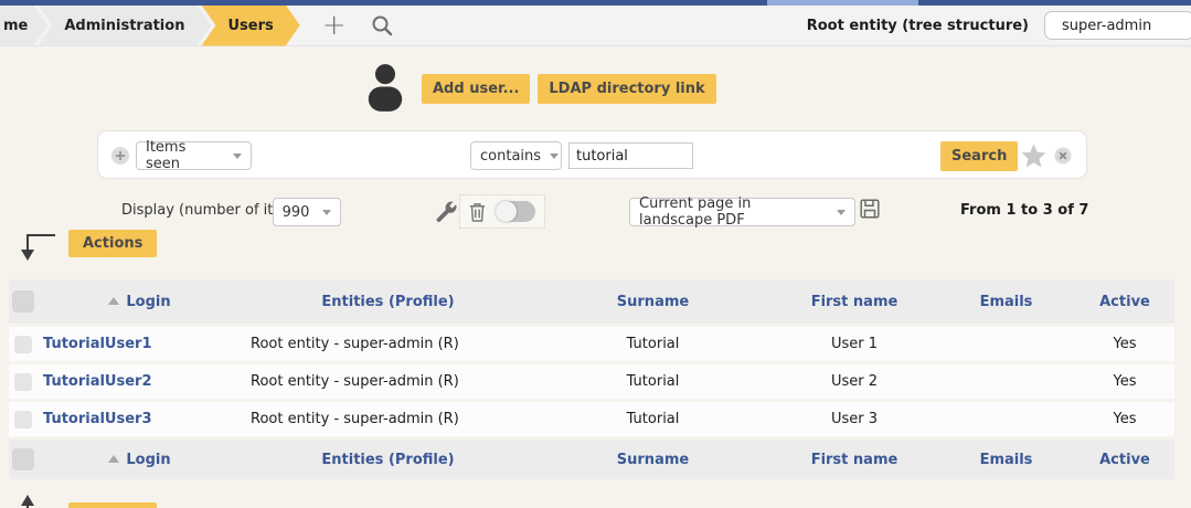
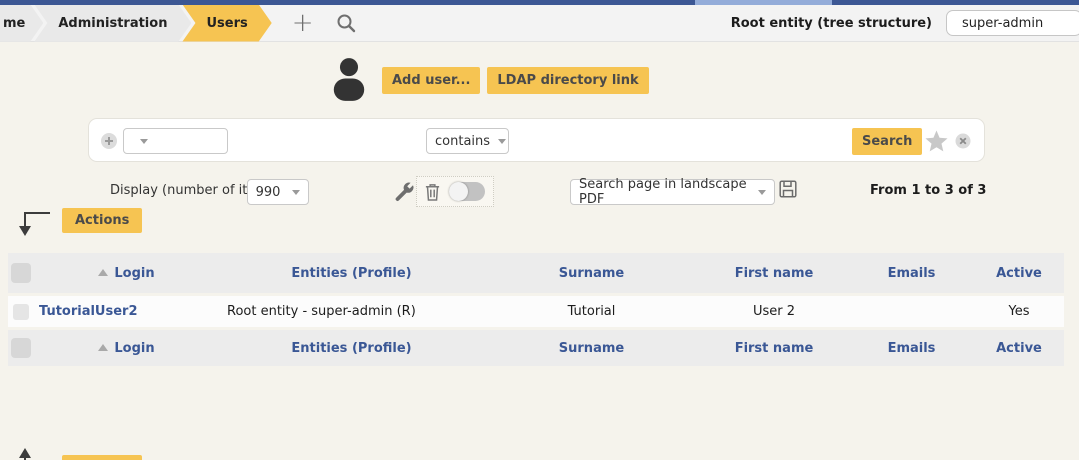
  me
  Administration
  Users
  +
  Root entity (tree structure)
  super-admin
  Add user...
  LDAP directory link
- Items seen
  contains
- tutorial
  Search
  Display (number of it
  990
- Current page in landscape PDF
+ Search page in landscape PDF
- From 1 to 3 of 7
+ From 1 to 3 of 3
  Actions
  	Login	Entities (Profile)	Surname	First name	Emails	Active
- 	TutorialUser1	Root entity - super-admin (R)	Tutorial	User 1		Yes
  	TutorialUser2	Root entity - super-admin (R)	Tutorial	User 2		Yes
- 	TutorialUser3	Root entity - super-admin (R)	Tutorial	User 3		Yes
  	Login	Entities (Profile)	Surname	First name	Emails	Active
